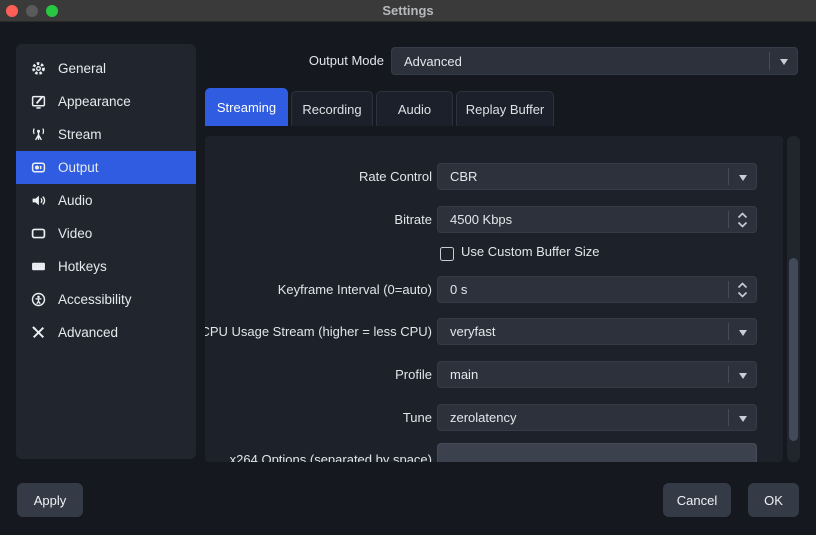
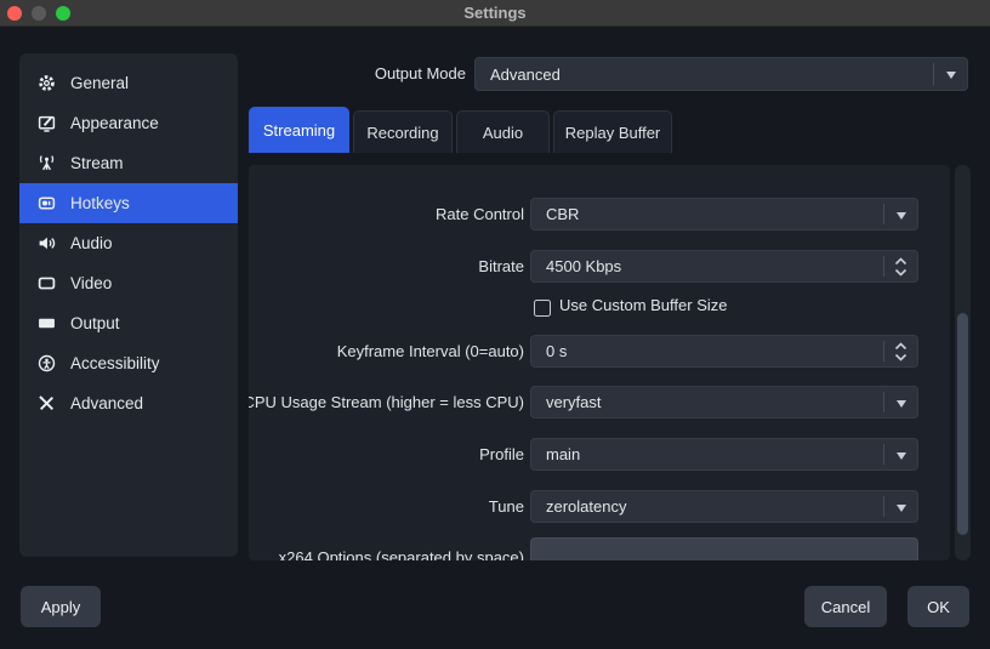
  Settings
  General
  Appearance
  Stream
- Output
+ Hotkeys
  Audio
  Video
- Hotkeys
+ Output
  Accessibility
  Advanced
  Output Mode
  Advanced
  Streaming
  Recording
  Audio
  Replay Buffer
  Rate Control
  CBR
  Bitrate
  4500 Kbps
  Use Custom Buffer Size
  Keyframe Interval (0=auto)
  0 s
  CPU Usage Stream (higher = less CPU)
  veryfast
  Profile
  main
  Tune
  zerolatency
  x264 Options (separated by space)
  Apply
  Cancel
  OK
